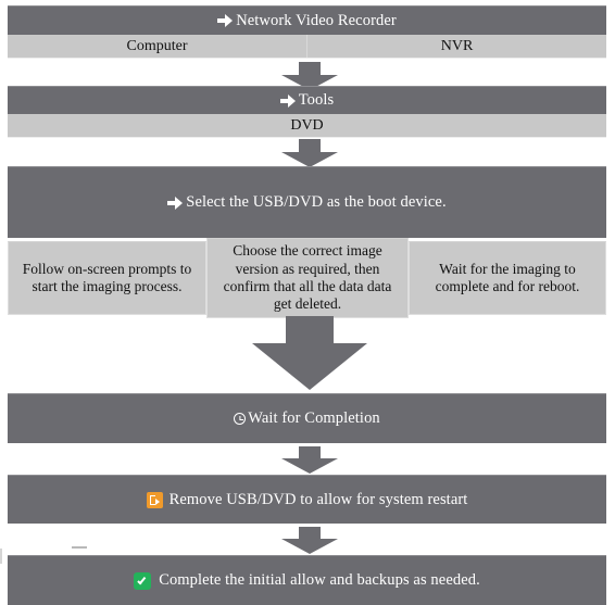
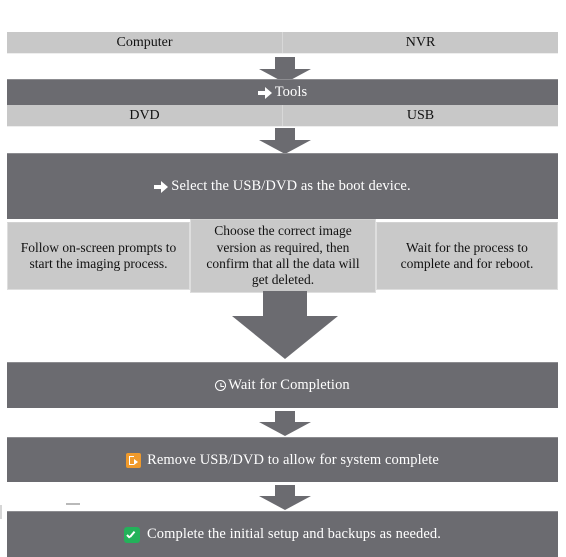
- Network Video Recorder
  Computer
  NVR
  Tools
  DVD
+ USB
  Select the USB/DVD as the boot device.
  Follow on-screen prompts to start the imaging process.
- Choose the correct image version as required, then confirm that all the data data get deleted.
+ Choose the correct image version as required, then confirm that all the data will get deleted.
- Wait for the imaging to complete and for reboot.
+ Wait for the process to complete and for reboot.
  Wait for Completion
- Remove USB/DVD to allow for system restart
+ Remove USB/DVD to allow for system complete
- Complete the initial allow and backups as needed.
+ Complete the initial setup and backups as needed.
